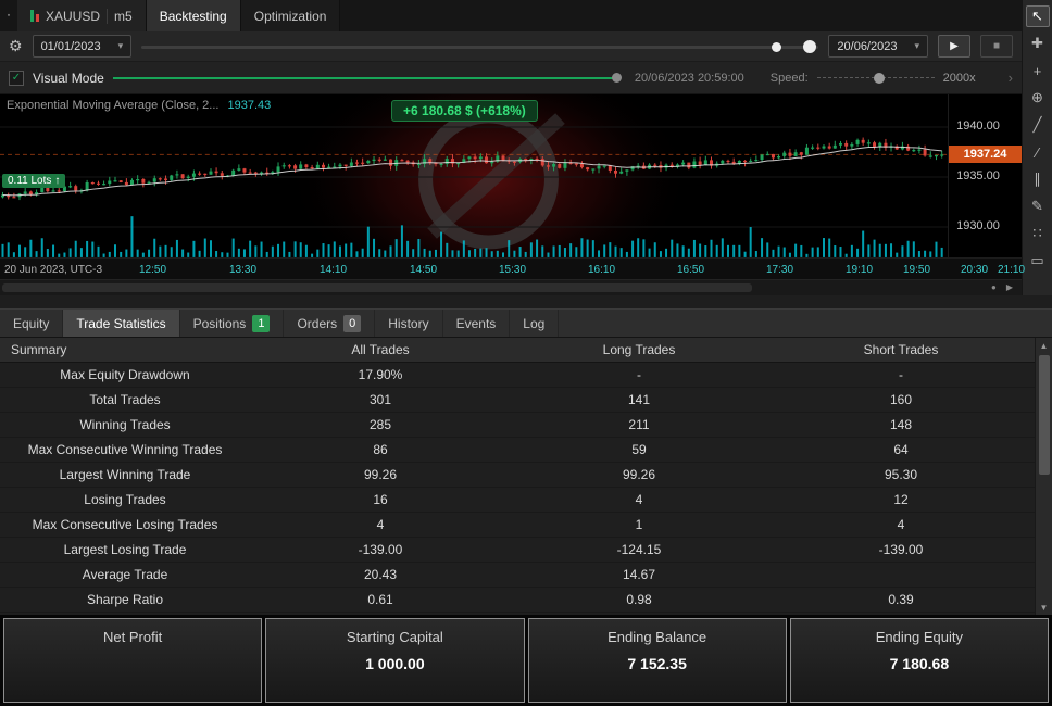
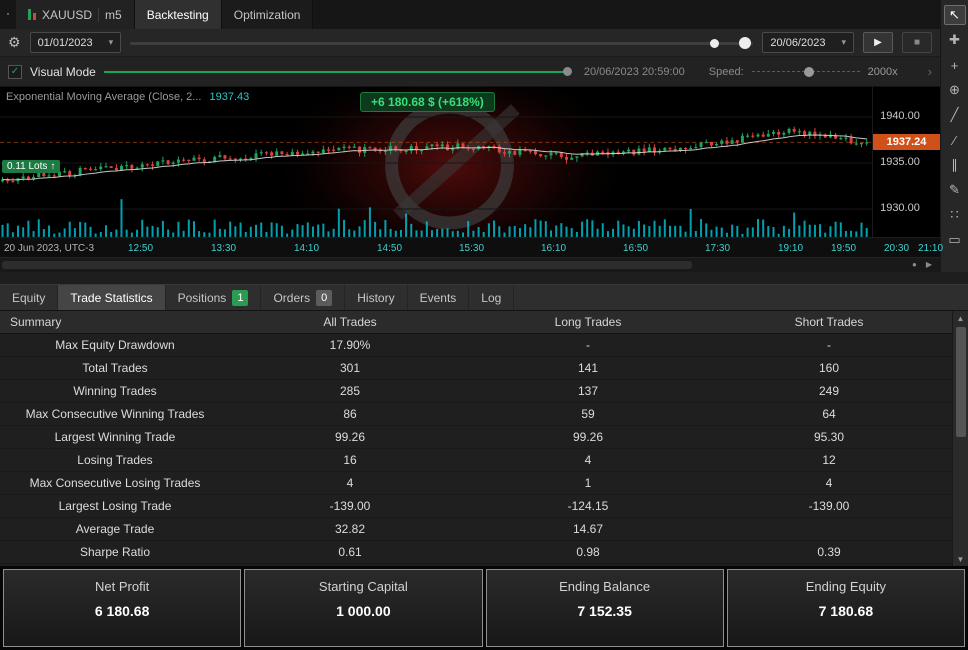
  XAUUSD
  m5
  Backtesting
  Optimization
  ⚙
  01/01/2023
  ▾
  20/06/2023
  ▾
  ▶
  ■
  ✓
  Visual Mode
  20/06/2023 20:59:00
  Speed:
  2000x
  ›
  1937.24
  1940.00
  1935.00
  1930.00
  Exponential Moving Average (Close, 2... 1937.43
  +6 180.68 $ (+618%)
  0.11 Lots
  ↑
  20 Jun 2023, UTC-3
  12:50
  13:30
  14:10
  14:50
  15:30
  16:10
  16:50
  17:30
  19:10
  19:50
  20:30
  21:10
  ●
  ▶
  ↖
  ✚
  +
  ⊕
  ╱
  ∕
  ∥
  ✎
  ∷
  ▭
  Equity
  Trade Statistics
  Positions
  1
  Orders
  0
  History
  Events
  Log
  Summary
  All Trades
  Long Trades
  Short Trades
  Max Equity Drawdown
  17.90%
  -
  -
  Total Trades
  301
  141
  160
  Winning Trades
  285
- 211
+ 137
- 148
+ 249
  Max Consecutive Winning Trades
  86
  59
  64
  Largest Winning Trade
  99.26
  99.26
  95.30
  Losing Trades
  16
  4
  12
  Max Consecutive Losing Trades
  4
  1
  4
  Largest Losing Trade
  -139.00
  -124.15
  -139.00
  Average Trade
- 20.43
+ 32.82
  14.67
  Sharpe Ratio
  0.61
  0.98
  0.39
  ▲
  ▼
  Net Profit
+ 6 180.68
  Starting Capital
  1 000.00
  Ending Balance
  7 152.35
  Ending Equity
  7 180.68
